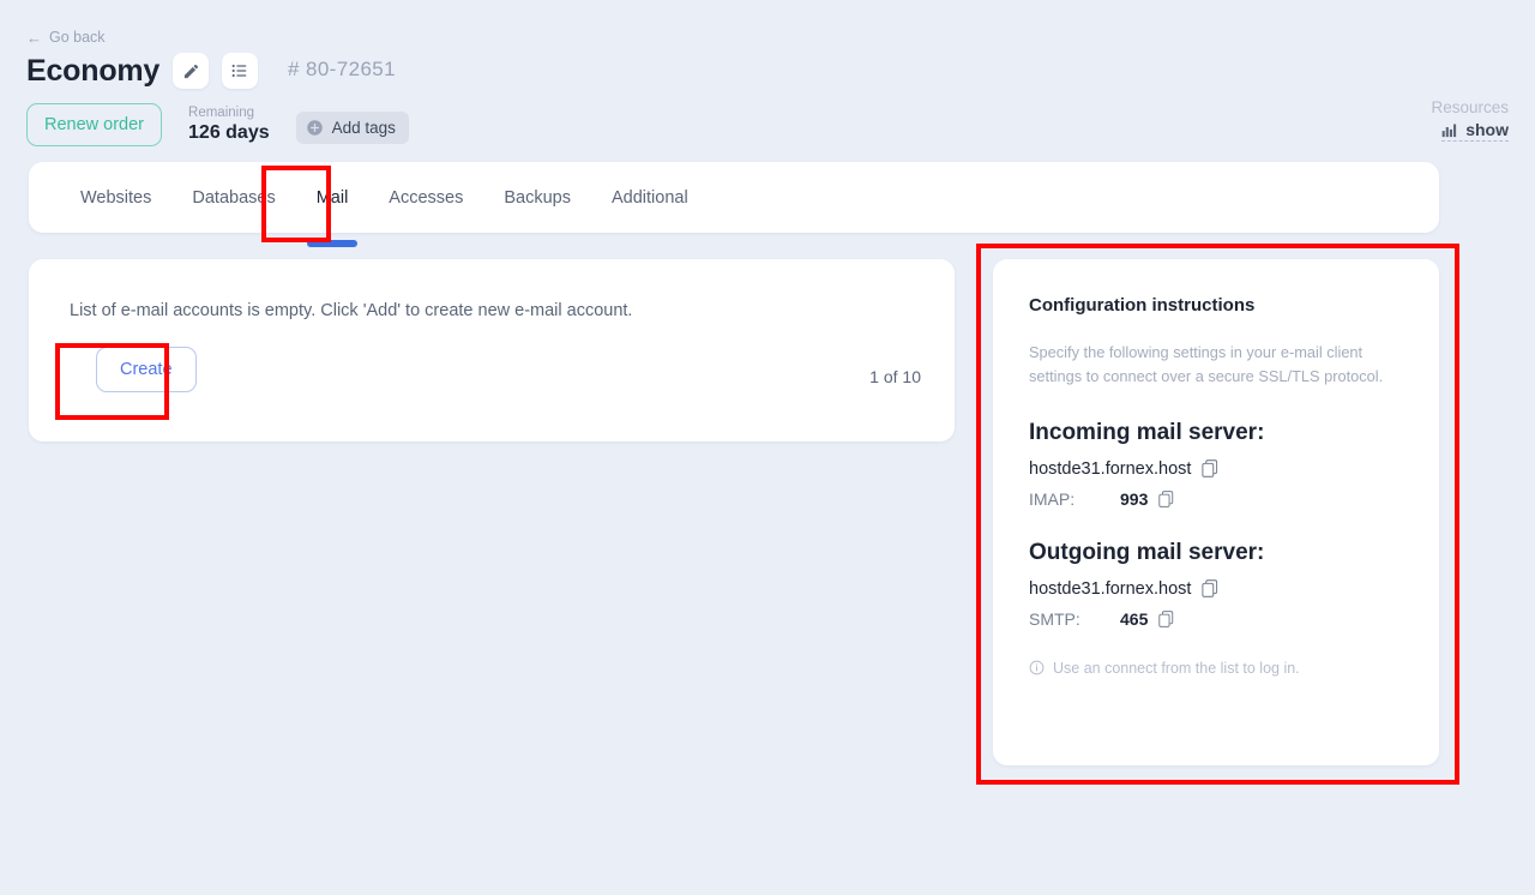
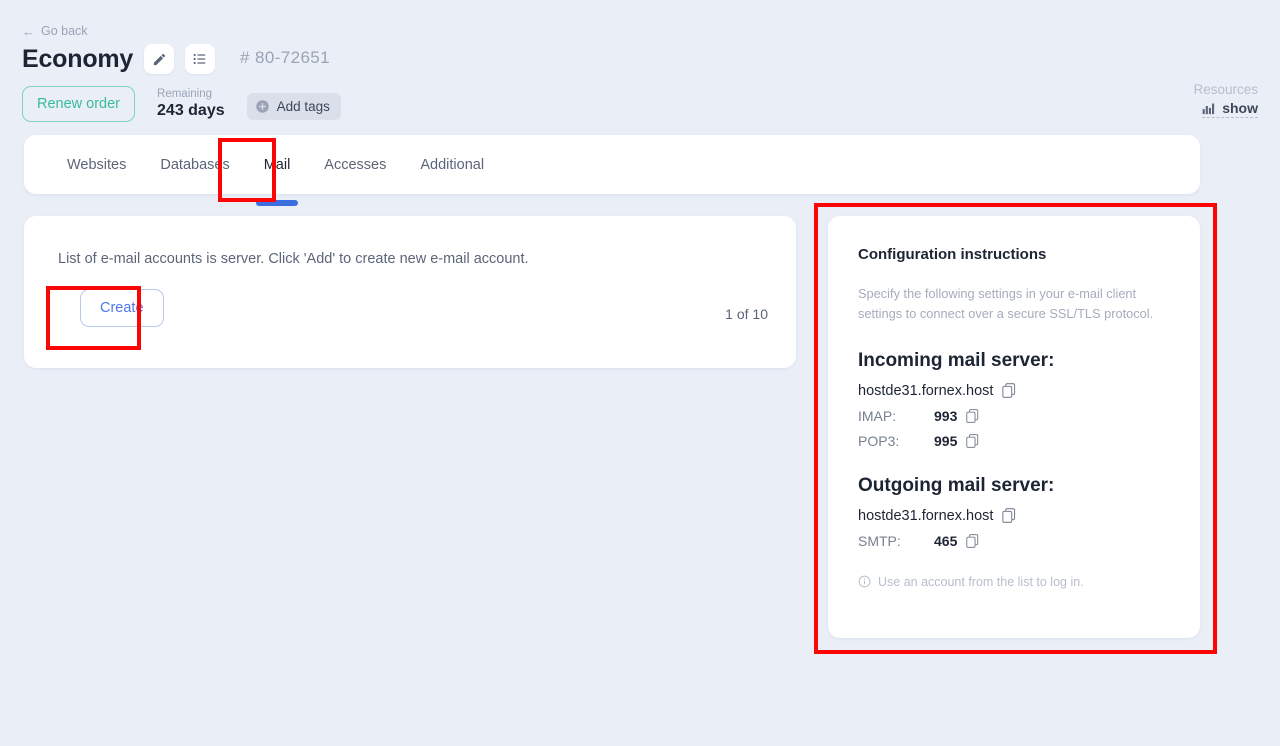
  ←
  Go back
  Economy
  # 80-72651
  Renew order
  Remaining
- 126 days
+ 243 days
  Add tags
  Resources
  show
  Websites
  Databases
  Mail
  Accesses
- Backups
  Additional
- List of e-mail accounts is empty. Click 'Add' to create new e-mail account.
+ List of e-mail accounts is server. Click 'Add' to create new e-mail account.
  Create
  1 of 10
  Configuration instructions
  Specify the following settings in your e-mail client settings to connect over a secure SSL/TLS protocol.
  Incoming mail server:
  hostde31.fornex.host
  IMAP:
  993
+ POP3:
+ 995
  Outgoing mail server:
  hostde31.fornex.host
  SMTP:
  465
- Use an connect from the list to log in.
+ Use an account from the list to log in.
